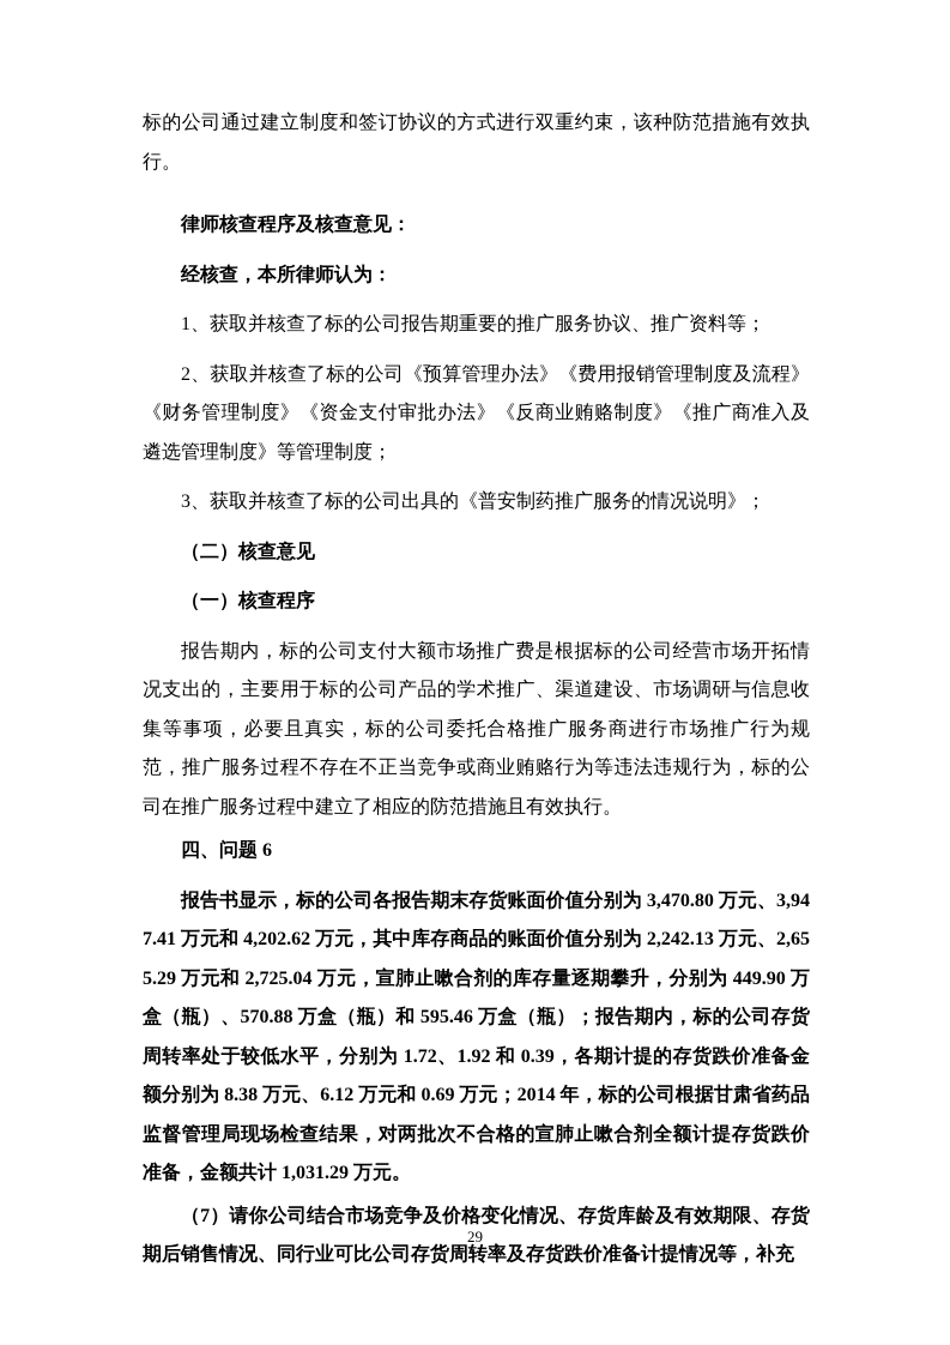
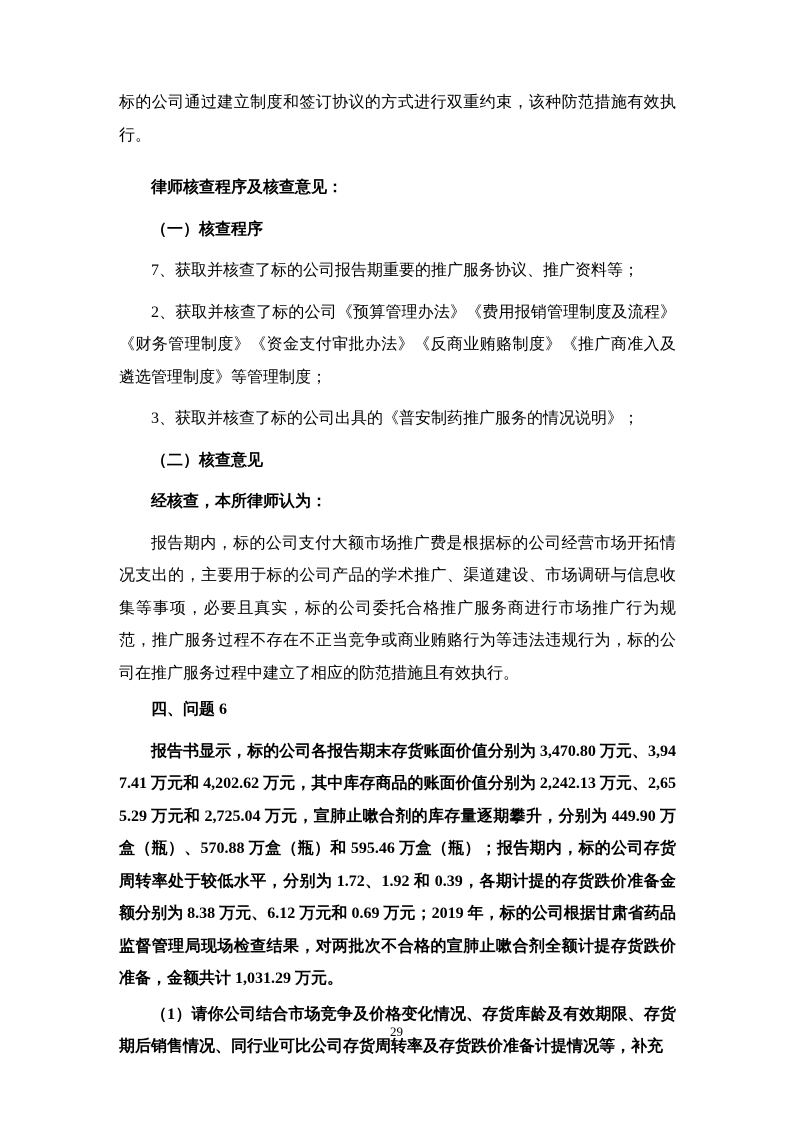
  标的公司通过建立制度和签订协议的方式进行双重约束，该种防范措施有效执行。
  律师核查程序及核查意见：
- 经核查，本所律师认为：
+ （一）核查程序
- 1、获取并核查了标的公司报告期重要的推广服务协议、推广资料等；
+ 7、获取并核查了标的公司报告期重要的推广服务协议、推广资料等；
  2、获取并核查了标的公司《预算管理办法》《费用报销管理制度及流程》《财务管理制度》《资金支付审批办法》《反商业贿赂制度》《推广商准入及遴选管理制度》等管理制度；
  3、获取并核查了标的公司出具的《普安制药推广服务的情况说明》；
  （二）核查意见
- （一）核查程序
+ 经核查，本所律师认为：
  报告期内，标的公司支付大额市场推广费是根据标的公司经营市场开拓情况支出的，主要用于标的公司产品的学术推广、渠道建设、市场调研与信息收集等事项，必要且真实，标的公司委托合格推广服务商进行市场推广行为规范，推广服务过程不存在不正当竞争或商业贿赂行为等违法违规行为，标的公司在推广服务过程中建立了相应的防范措施且有效执行。
  四、问题 6
- 报告书显示，标的公司各报告期末存货账面价值分别为 3,470.80 万元、3,947.41 万元和 4,202.62 万元，其中库存商品的账面价值分别为 2,242.13 万元、2,655.29 万元和 2,725.04 万元，宣肺止嗽合剂的库存量逐期攀升，分别为 449.90 万盒（瓶）、570.88 万盒（瓶）和 595.46 万盒（瓶）；报告期内，标的公司存货周转率处于较低水平，分别为 1.72、1.92 和 0.39，各期计提的存货跌价准备金额分别为 8.38 万元、6.12 万元和 0.69 万元；2014 年，标的公司根据甘肃省药品监督管理局现场检查结果，对两批次不合格的宣肺止嗽合剂全额计提存货跌价准备，金额共计 1,031.29 万元。
+ 报告书显示，标的公司各报告期末存货账面价值分别为 3,470.80 万元、3,947.41 万元和 4,202.62 万元，其中库存商品的账面价值分别为 2,242.13 万元、2,655.29 万元和 2,725.04 万元，宣肺止嗽合剂的库存量逐期攀升，分别为 449.90 万盒（瓶）、570.88 万盒（瓶）和 595.46 万盒（瓶）；报告期内，标的公司存货周转率处于较低水平，分别为 1.72、1.92 和 0.39，各期计提的存货跌价准备金额分别为 8.38 万元、6.12 万元和 0.69 万元；2019 年，标的公司根据甘肃省药品监督管理局现场检查结果，对两批次不合格的宣肺止嗽合剂全额计提存货跌价准备，金额共计 1,031.29 万元。
- （7）请你公司结合市场竞争及价格变化情况、存货库龄及有效期限、存货期后销售情况、同行业可比公司存货周转率及存货跌价准备计提情况等，补充
+ （1）请你公司结合市场竞争及价格变化情况、存货库龄及有效期限、存货期后销售情况、同行业可比公司存货周转率及存货跌价准备计提情况等，补充
  29
